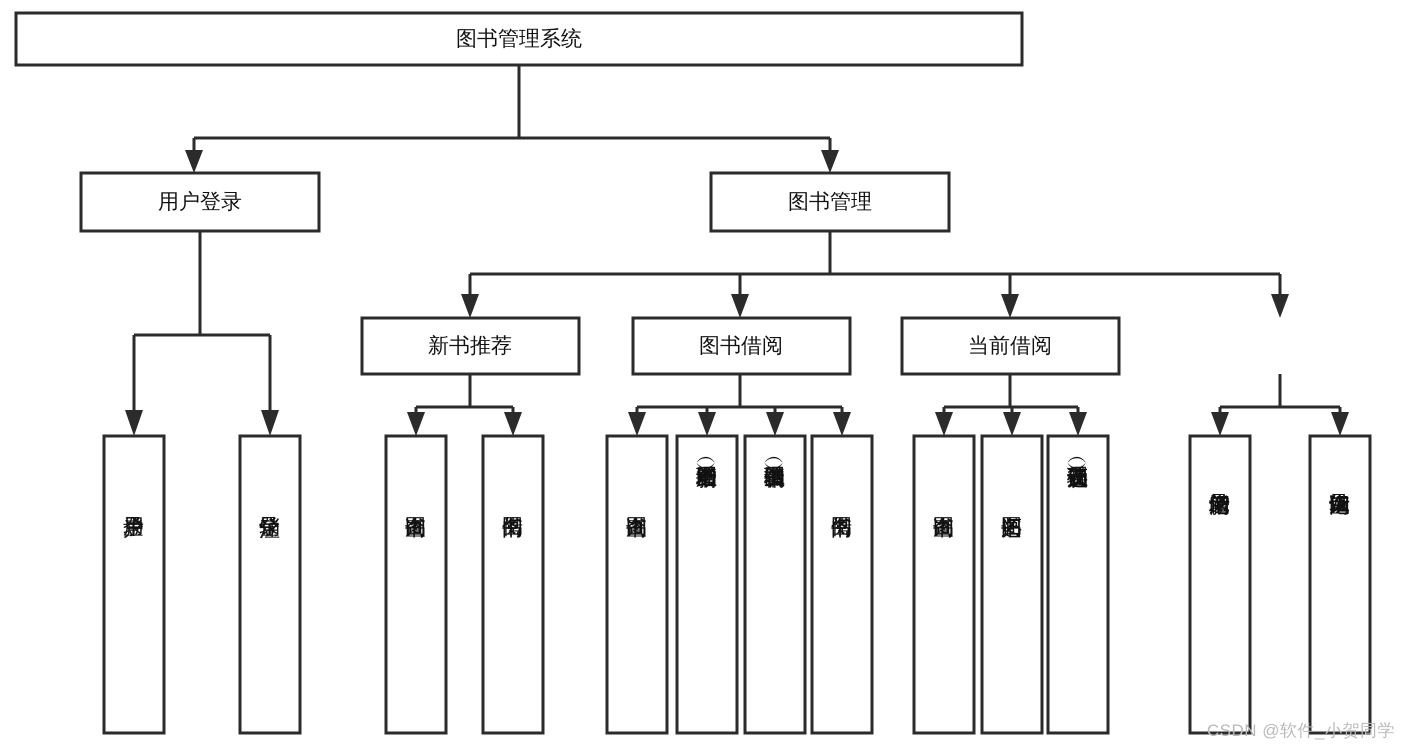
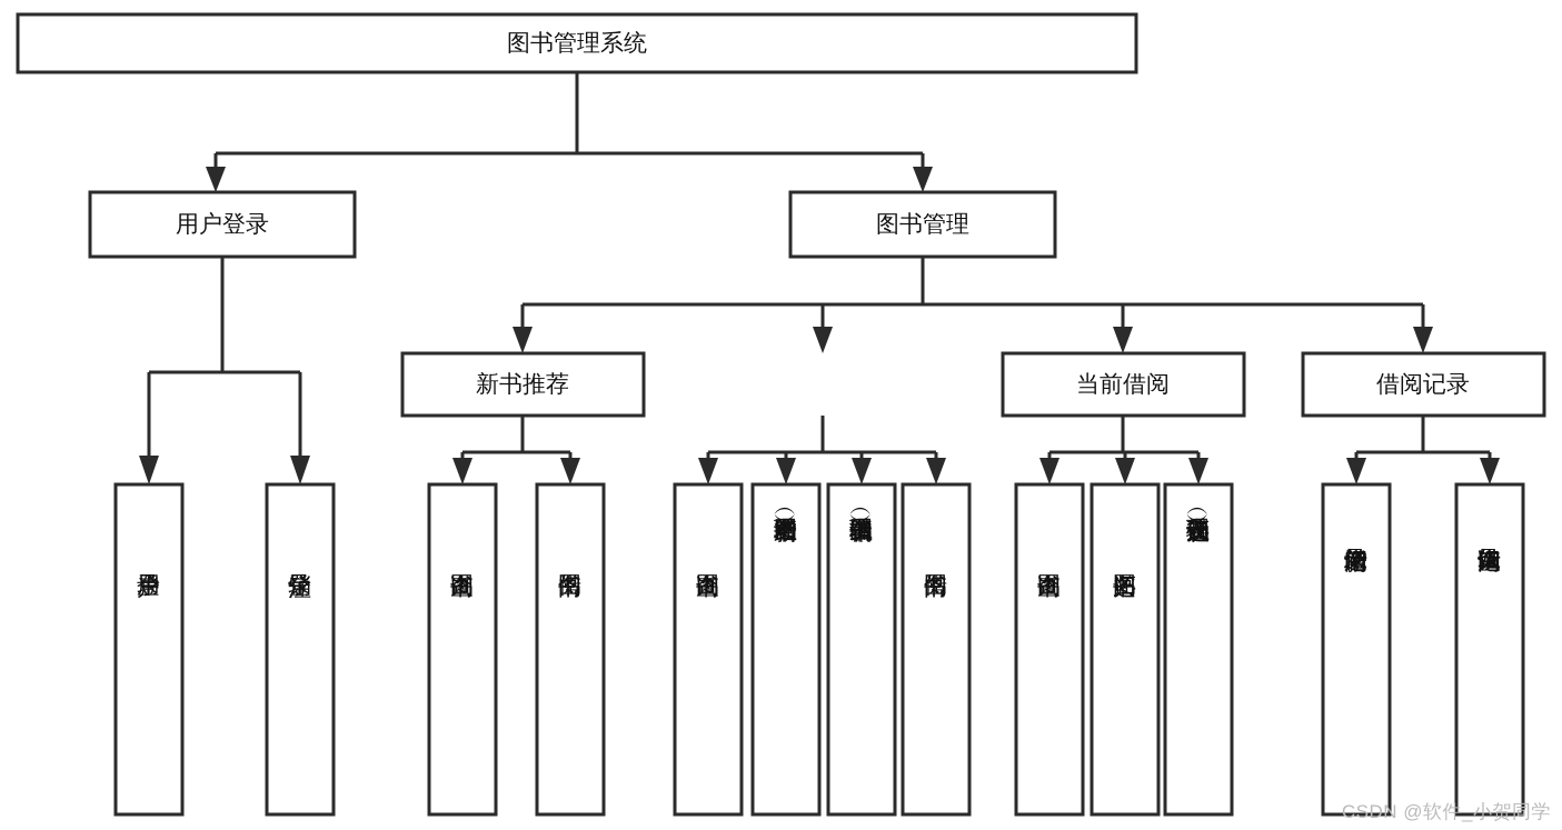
  图书管理系统
  用户登录
  图书管理
  新书推荐
- 图书借阅
  当前借阅
+ 借阅记录
  CSDN @软件_小贺同学
